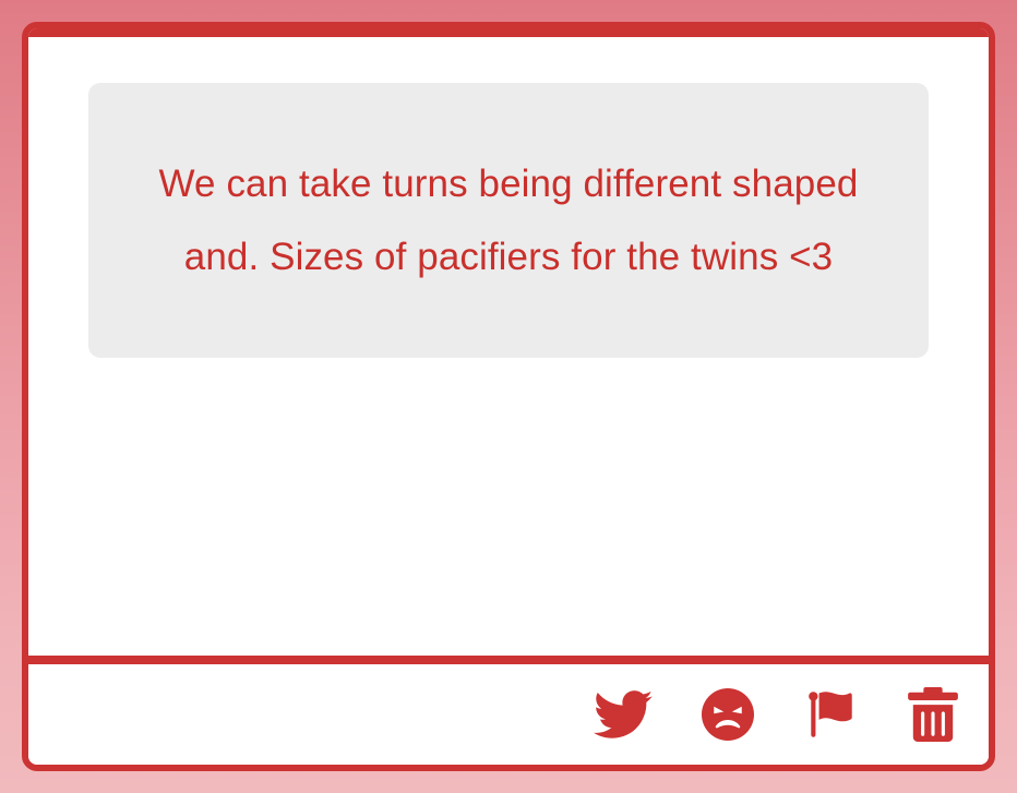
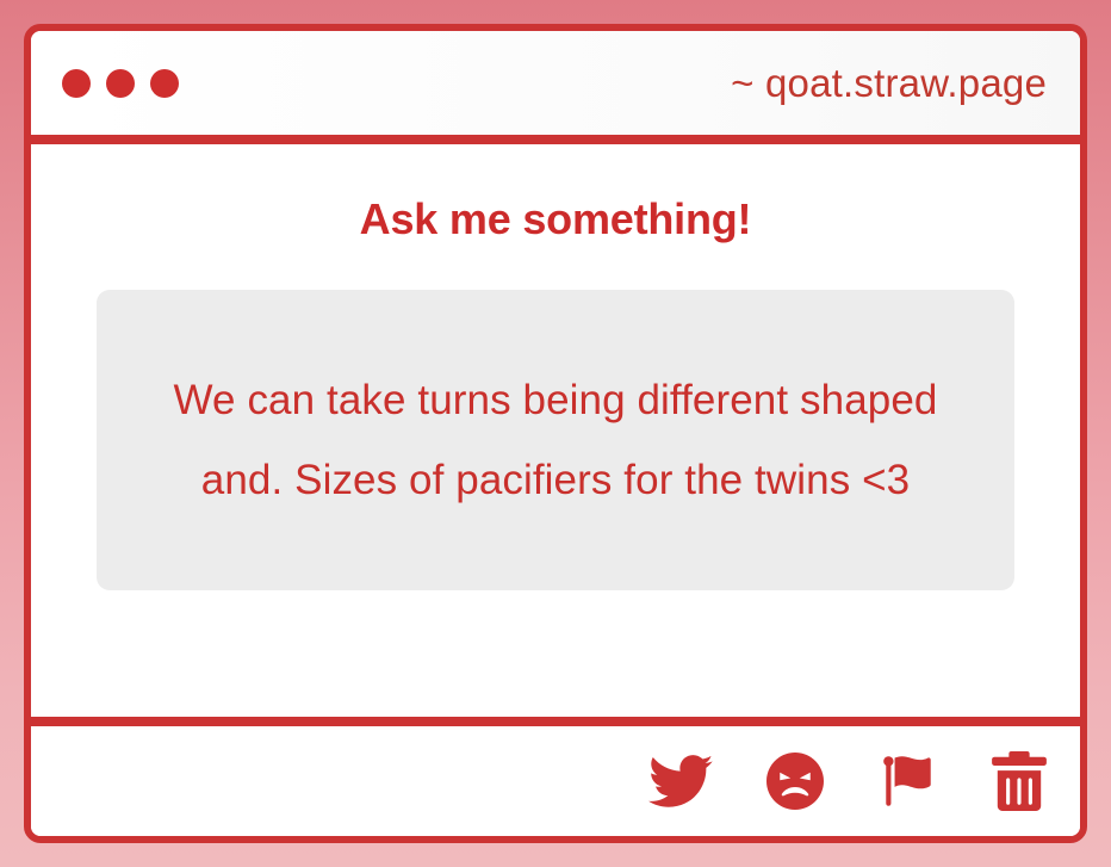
+ ~ qoat.straw.page
+ Ask me something!
  We can take turns being different shaped and. Sizes of pacifiers for the twins <3
